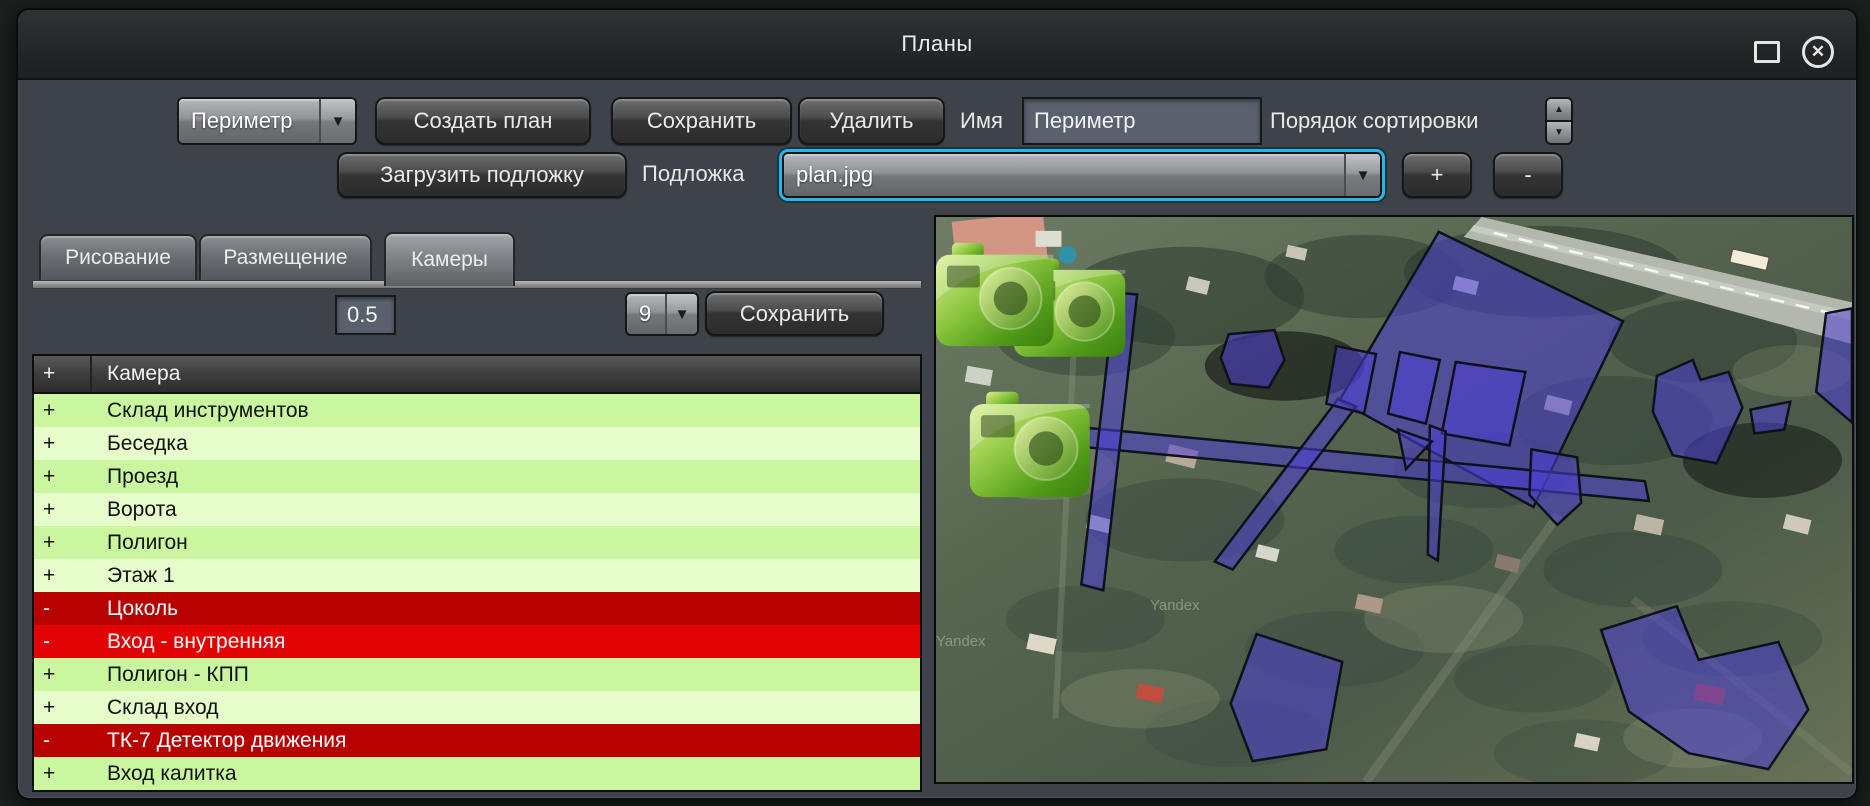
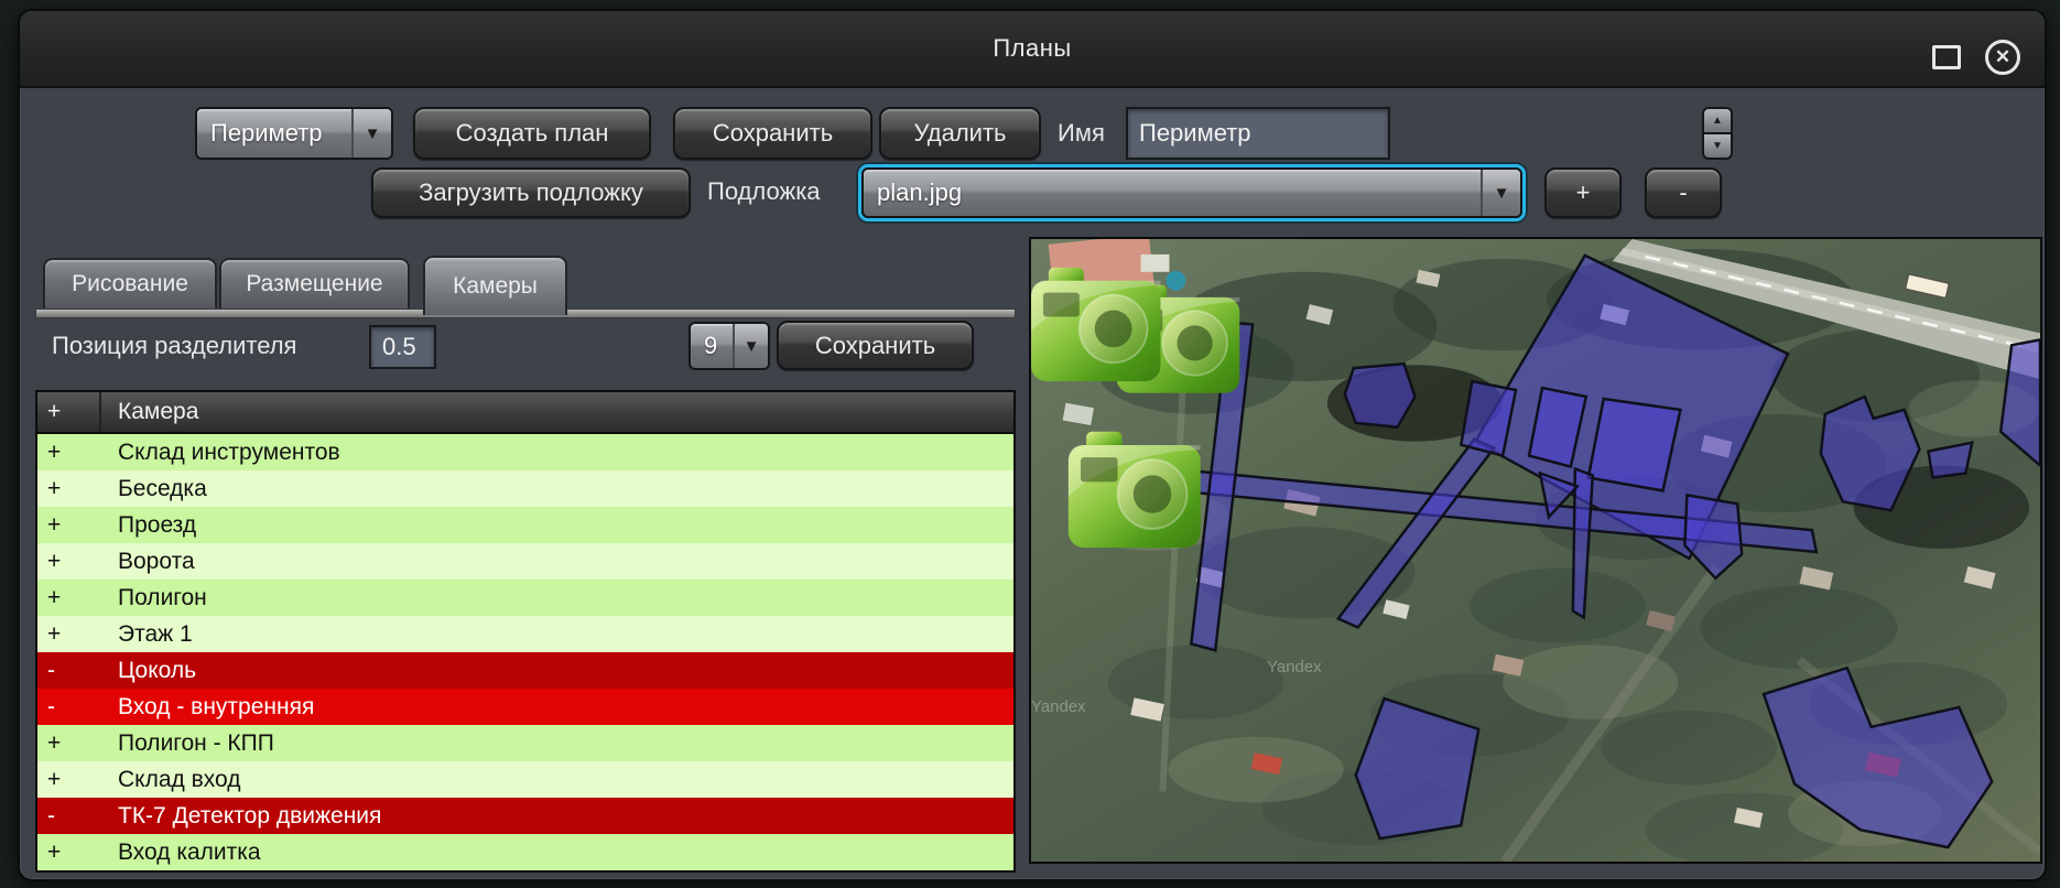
  Планы
  ✕
  Периметр
  ▼
  Создать план
  Сохранить
  Удалить
  Имя
  Периметр
- Порядок сортировки
  ▲
  ▼
  Загрузить подложку
  Подложка
  plan.jpg
  ▼
  +
  -
  Рисование
  Размещение
  Камеры
+ Позиция разделителя
  0.5
  9
  ▼
  Сохранить
  +
  Камера
  +
  Склад инструментов
  +
  Беседка
  +
  Проезд
  +
  Ворота
  +
  Полигон
  +
  Этаж 1
  -
  Цоколь
  -
  Вход - внутренняя
  +
  Полигон - КПП
  +
  Склад вход
  -
  ТК-7 Детектор движения
  +
  Вход калитка
  Yandex
  Yandex
